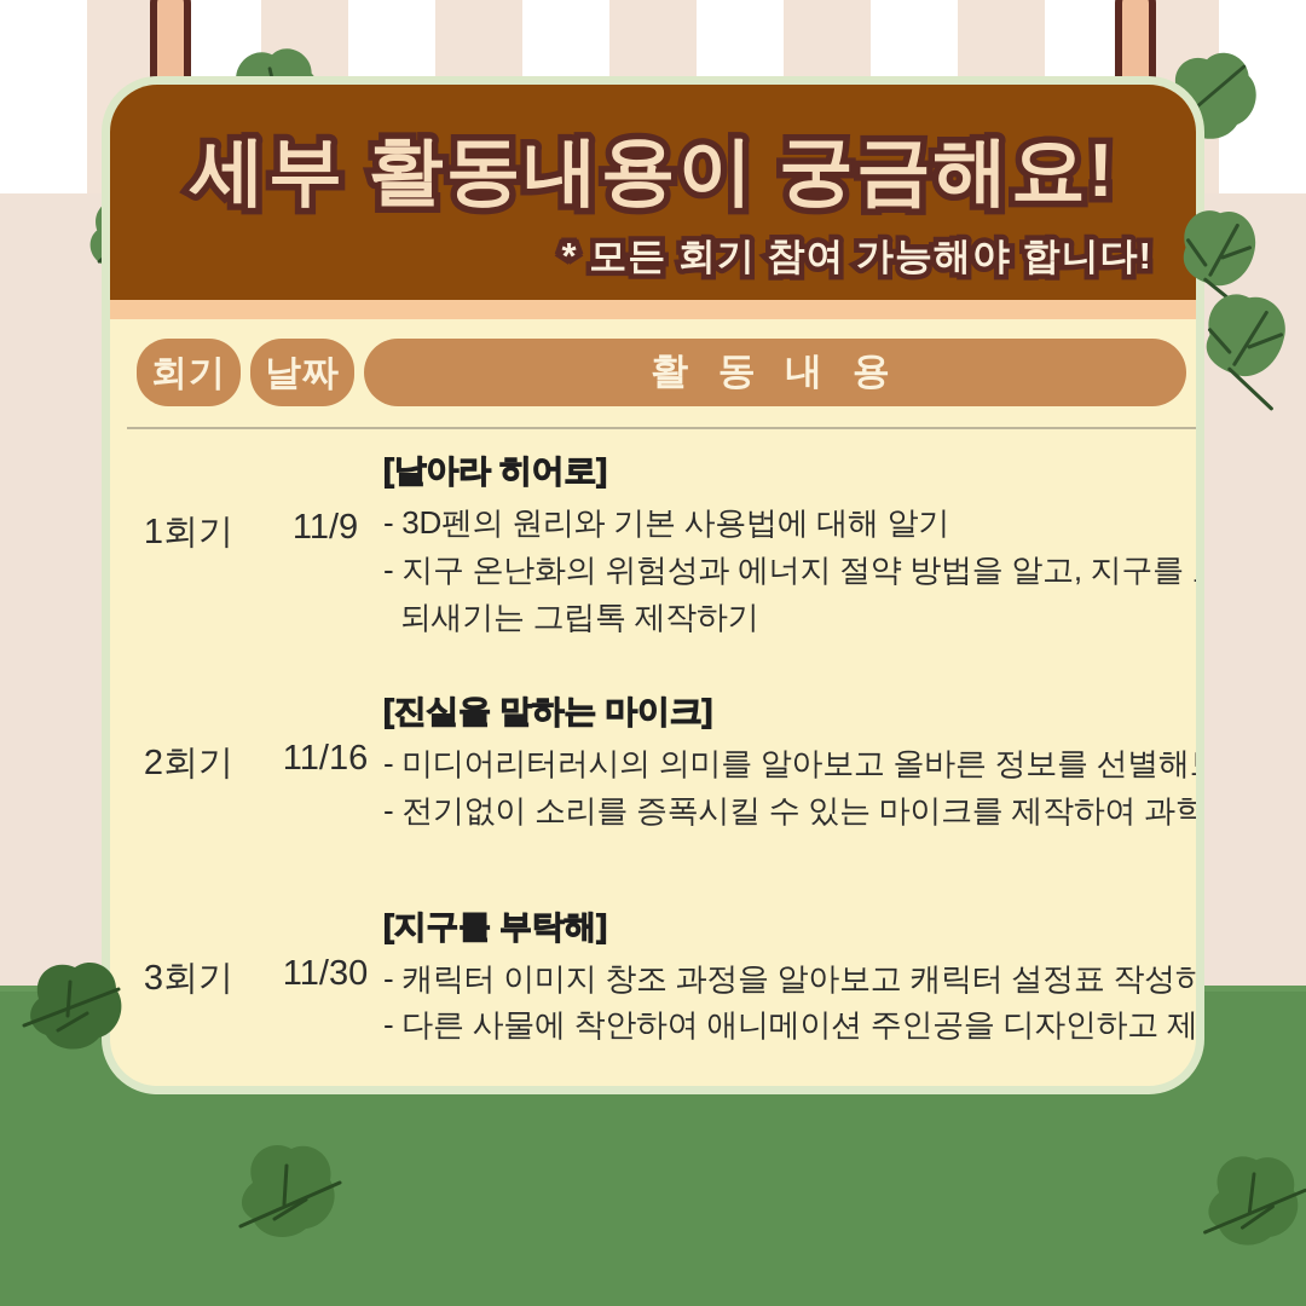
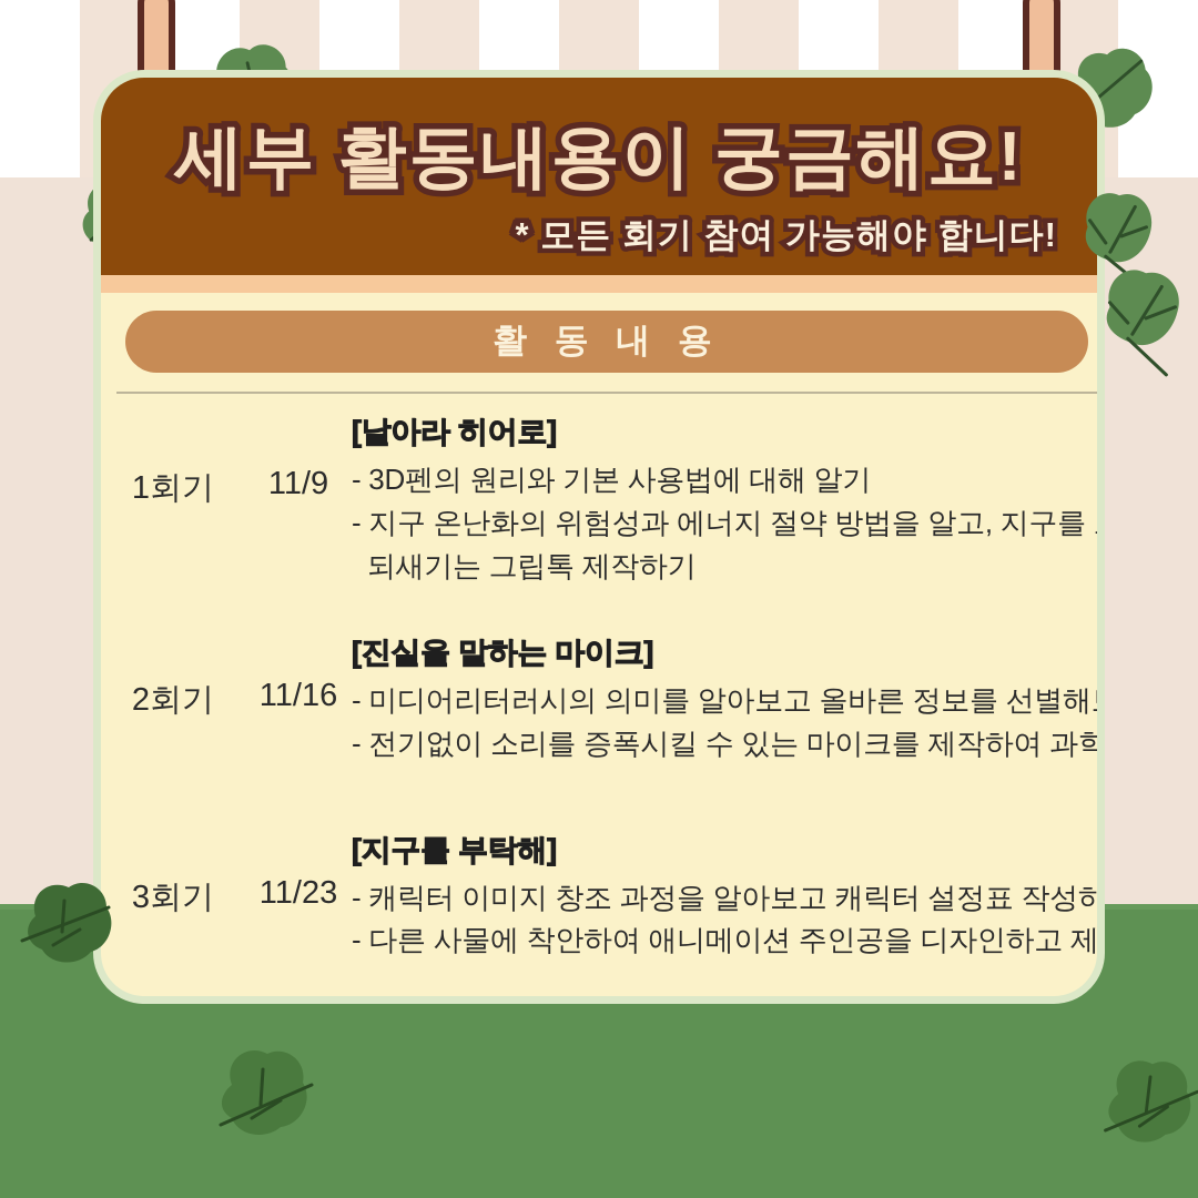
  세부 활동내용이 궁금해요!
  * 모든 회기 참여 가능해야 합니다!
- 회기
- 날짜
  활 동 내 용
  1회기
  11/9
  [날아라 히어로]
  - 3D펜의 원리와 기본 사용법에 대해 알기
  - 지구 온난화의 위험성과 에너지 절약 방법을 알고, 지구를
  되새기는 그립톡 제작하기
  2회기
  11/16
  [진실을 말하는 마이크]
  - 미디어리터러시의 의미를 알아보고 올바른 정보를 선별해
  - 전기없이 소리를 증폭시킬 수 있는 마이크를 제작하여 과학
  3회기
- 11/30
+ 11/23
  [지구를 부탁해]
  - 캐릭터 이미지 창조 과정을 알아보고 캐릭터 설정표 작성하
  - 다른 사물에 착안하여 애니메이션 주인공을 디자인하고 제
